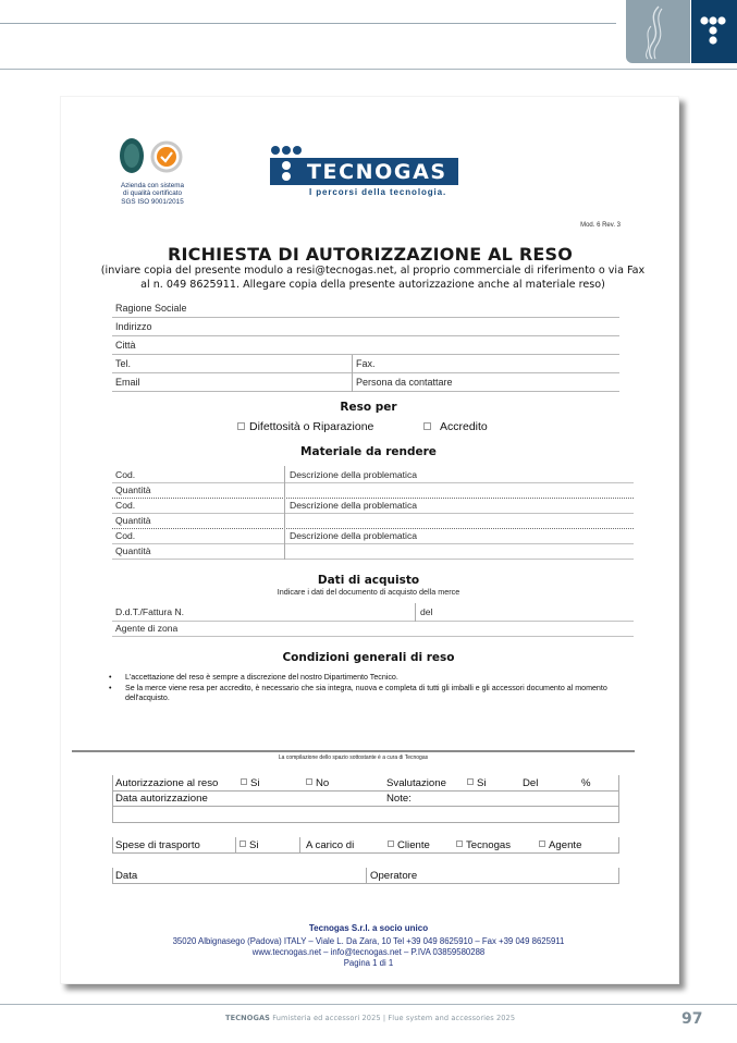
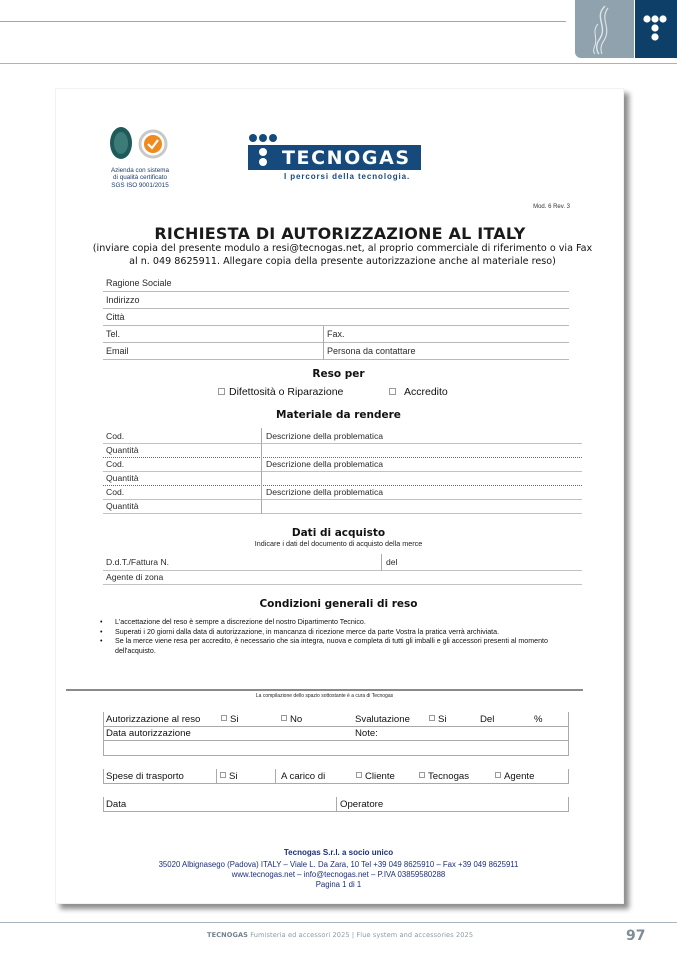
  TECNOGAS
  I percorsi della tecnologia.
- RICHIESTA DI AUTORIZZAZIONE AL RESO
+ RICHIESTA DI AUTORIZZAZIONE AL ITALY
  (inviare copia del presente modulo a resi@tecnogas.net, al proprio commerciale di riferimento o via Fax
  al n. 049 8625911. Allegare copia della presente autorizzazione anche al materiale reso)
  Ragione Sociale
  Indirizzo
  Città
  Tel.
  Fax.
  Email
  Persona da contattare
  Reso per
  Difettosità o Riparazione
  Accredito
  Materiale da rendere
  Cod.
  Descrizione della problematica
  Quantità
  Cod.
  Descrizione della problematica
  Quantità
  Cod.
  Descrizione della problematica
  Quantità
  Dati di acquisto
  Indicare i dati del documento di acquisto della merce
  D.d.T./Fattura N.
  del
  Agente di zona
  Condizioni generali di reso
  L'accettazione del reso è sempre a discrezione del nostro Dipartimento Tecnico.
+ Superati i 20 giorni dalla data di autorizzazione, in mancanza di ricezione merce da parte Vostra la pratica verrà archiviata.
- Se la merce viene resa per accredito, è necessario che sia integra, nuova e completa di tutti gli imballi e gli accessori documento al momento dell'acquisto.
+ Se la merce viene resa per accredito, è necessario che sia integra, nuova e completa di tutti gli imballi e gli accessori presenti al momento dell'acquisto.
  Autorizzazione al reso
  Si
  No
  Svalutazione
  Si
  Del
  %
  Data autorizzazione
  Note:
  Spese di trasporto
  Si
  A carico di
  Cliente
  Tecnogas
  Agente
  Data
  Operatore
  Tecnogas S.r.l. a socio unico
  35020 Albignasego (Padova) ITALY – Viale L. Da Zara, 10 Tel +39 049 8625910 – Fax +39 049 8625911
  www.tecnogas.net – info@tecnogas.net – P.IVA 03859580288
  Pagina 1 di 1
  TECNOGAS Fumisteria ed accessori 2025 | Flue system and accessories 2025
  97
